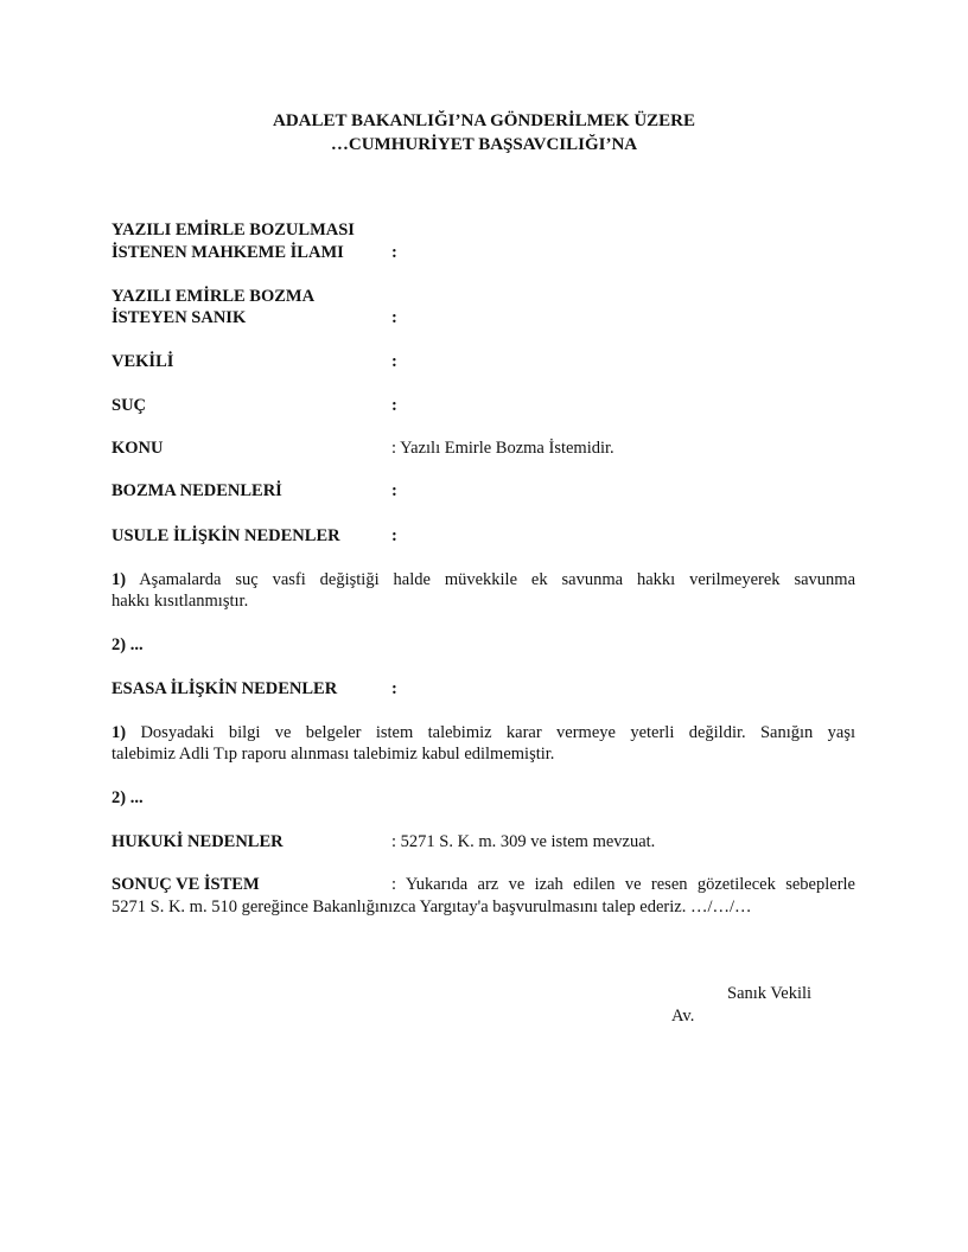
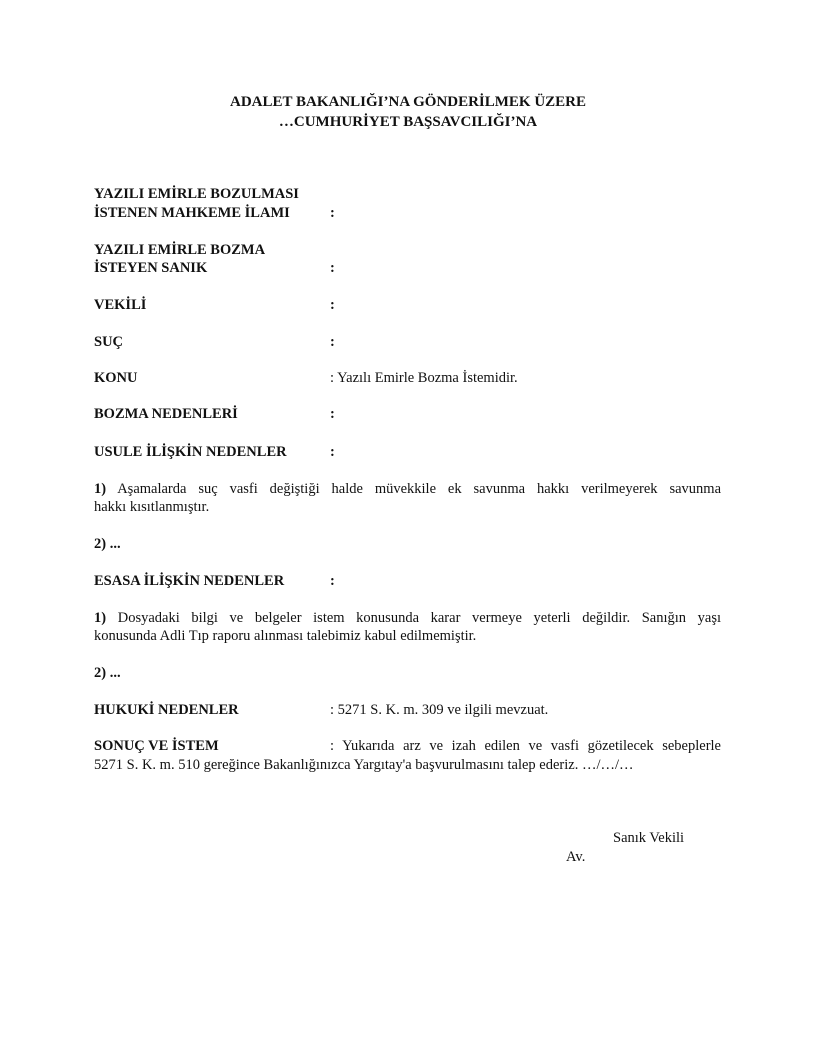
  ADALET BAKANLIĞI’NA GÖNDERİLMEK ÜZERE
  …CUMHURİYET BAŞSAVCILIĞI’NA
  YAZILI EMİRLE BOZULMASI
  İSTENEN MAHKEME İLAMI
  :
  YAZILI EMİRLE BOZMA
  İSTEYEN SANIK
  :
  VEKİLİ
  :
  SUÇ
  :
  KONU
  : Yazılı Emirle Bozma İstemidir.
  BOZMA NEDENLERİ
  :
  USULE İLİŞKİN NEDENLER
  :
  1) Aşamalarda suç vasfi değiştiği halde müvekkile ek savunma hakkı verilmeyerek savunma
  hakkı kısıtlanmıştır.
  2) ...
  ESASA İLİŞKİN NEDENLER
  :
- 1) Dosyadaki bilgi ve belgeler istem talebimiz karar vermeye yeterli değildir. Sanığın yaşı
+ 1) Dosyadaki bilgi ve belgeler istem konusunda karar vermeye yeterli değildir. Sanığın yaşı
- talebimiz Adli Tıp raporu alınması talebimiz kabul edilmemiştir.
+ konusunda Adli Tıp raporu alınması talebimiz kabul edilmemiştir.
  2) ...
  HUKUKİ NEDENLER
- : 5271 S. K. m. 309 ve istem mevzuat.
+ : 5271 S. K. m. 309 ve ilgili mevzuat.
  SONUÇ VE İSTEM
- : Yukarıda arz ve izah edilen ve resen gözetilecek sebeplerle
+ : Yukarıda arz ve izah edilen ve vasfi gözetilecek sebeplerle
  5271 S. K. m. 510 gereğince Bakanlığınızca Yargıtay'a başvurulmasını talep ederiz. …/…/…
  Sanık Vekili
  Av.
